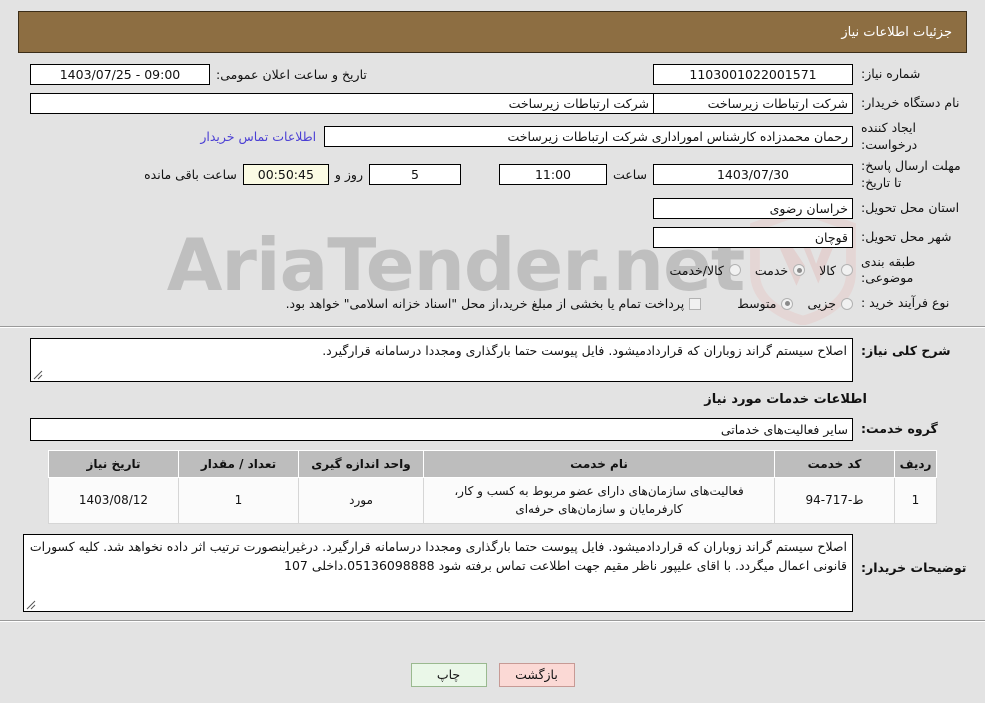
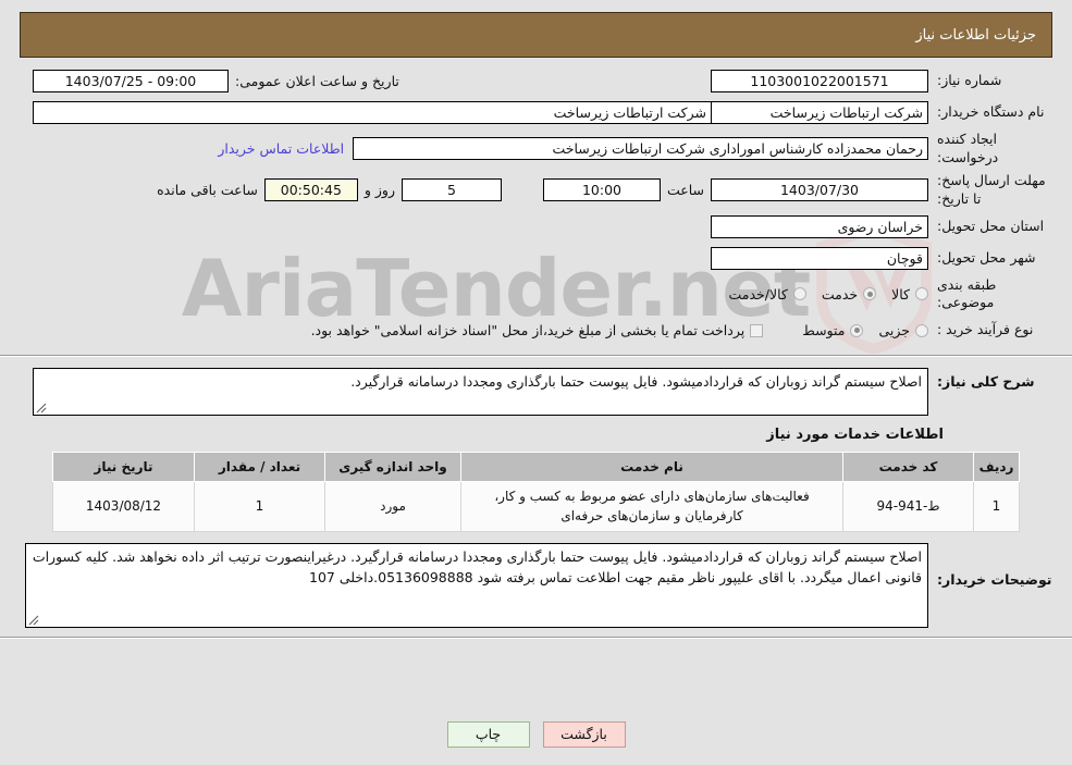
  AriaTender.net
  جزئیات اطلاعات نیاز
  شماره نیاز:
  1103001022001571
  تاریخ و ساعت اعلان عمومی:
  09:00 - 1403/07/25
  نام دستگاه خریدار:
  شرکت ارتباطات زیرساخت
  شرکت ارتباطات زیرساخت
  ایجاد کننده درخواست:
  رحمان محمدزاده کارشناس اموراداری شرکت ارتباطات زیرساخت
  اطلاعات تماس خریدار
  مهلت ارسال پاسخ: تا تاریخ:
  1403/07/30
  ساعت
- 11:00
+ 10:00
  5
  روز و
  00:50:45
  ساعت باقی مانده
  استان محل تحویل:
  خراسان رضوی
  شهر محل تحویل:
  قوچان
  طبقه بندی موضوعی:
  کالا
  خدمت
  کالا/خدمت
  نوع فرآیند خرید :
  جزیی
  متوسط
  پرداخت تمام یا بخشی از مبلغ خرید،از محل "اسناد خزانه اسلامی" خواهد بود.
  شرح کلی نیاز:
  اصلاح سیستم گراند زوباران که قراردادمیشود. فایل پیوست حتما بارگذاری ومجددا درسامانه قرارگیرد.
  اطلاعات خدمات مورد نیاز
- گروه خدمت:
- سایر فعالیت‌های خدماتی
  ردیف	کد خدمت	نام خدمت	واحد اندازه گیری	تعداد / مقدار	تاریخ نیاز
- 1	ط-717-94	فعالیت‌های سازمان‌های دارای عضو مربوط به کسب و کار، کارفرمایان و سازمان‌های حرفه‌ای	مورد	1	1403/08/12
+ 1	ط-941-94	فعالیت‌های سازمان‌های دارای عضو مربوط به کسب و کار، کارفرمایان و سازمان‌های حرفه‌ای	مورد	1	1403/08/12
  توضیحات خریدار:
  اصلاح سیستم گراند زوباران که قراردادمیشود. فایل پیوست حتما بارگذاری ومجددا درسامانه قرارگیرد. درغیراینصورت ترتیب اثر داده نخواهد شد. کلیه کسورات قانونی اعمال میگردد. با اقای علیپور ناظر مقیم جهت اطلاعت تماس برفته شود 05136098888.داخلی 107
  بازگشت
  چاپ
